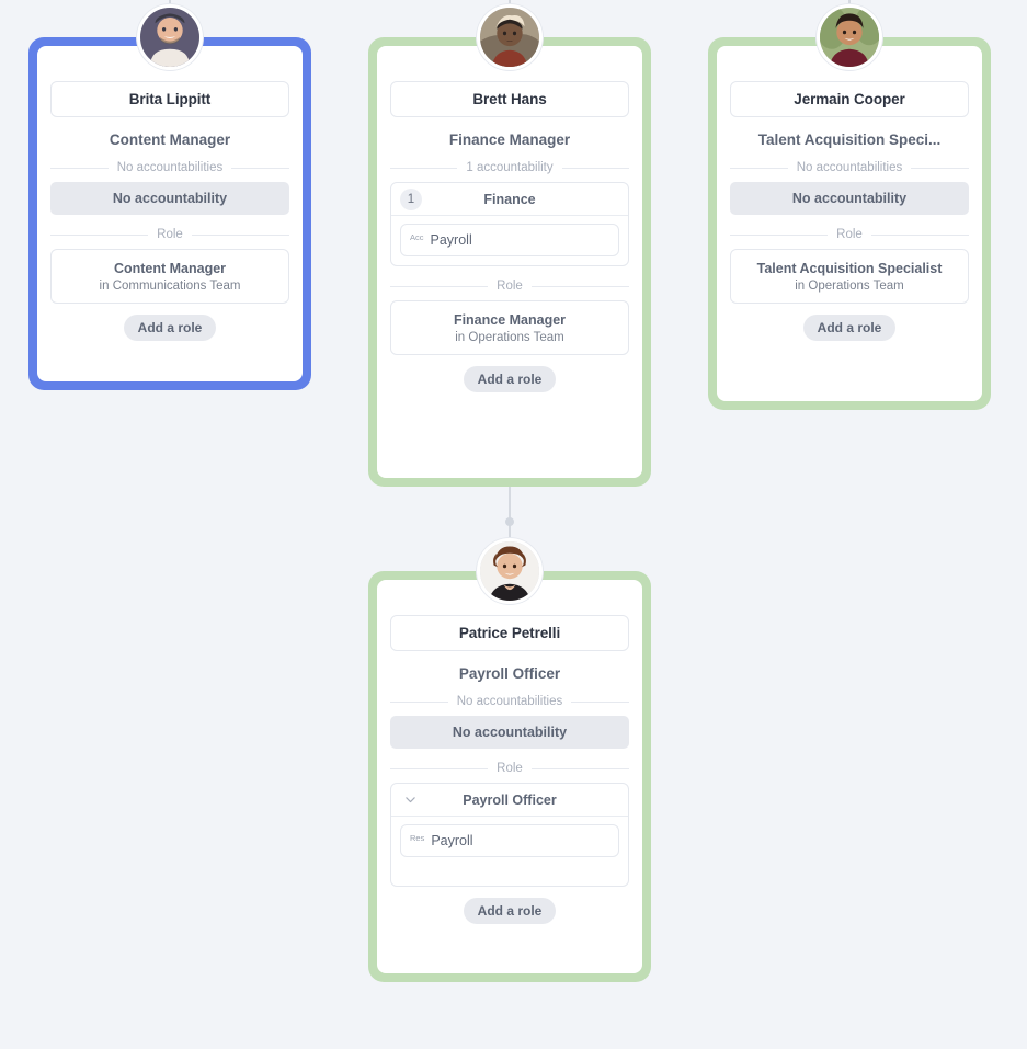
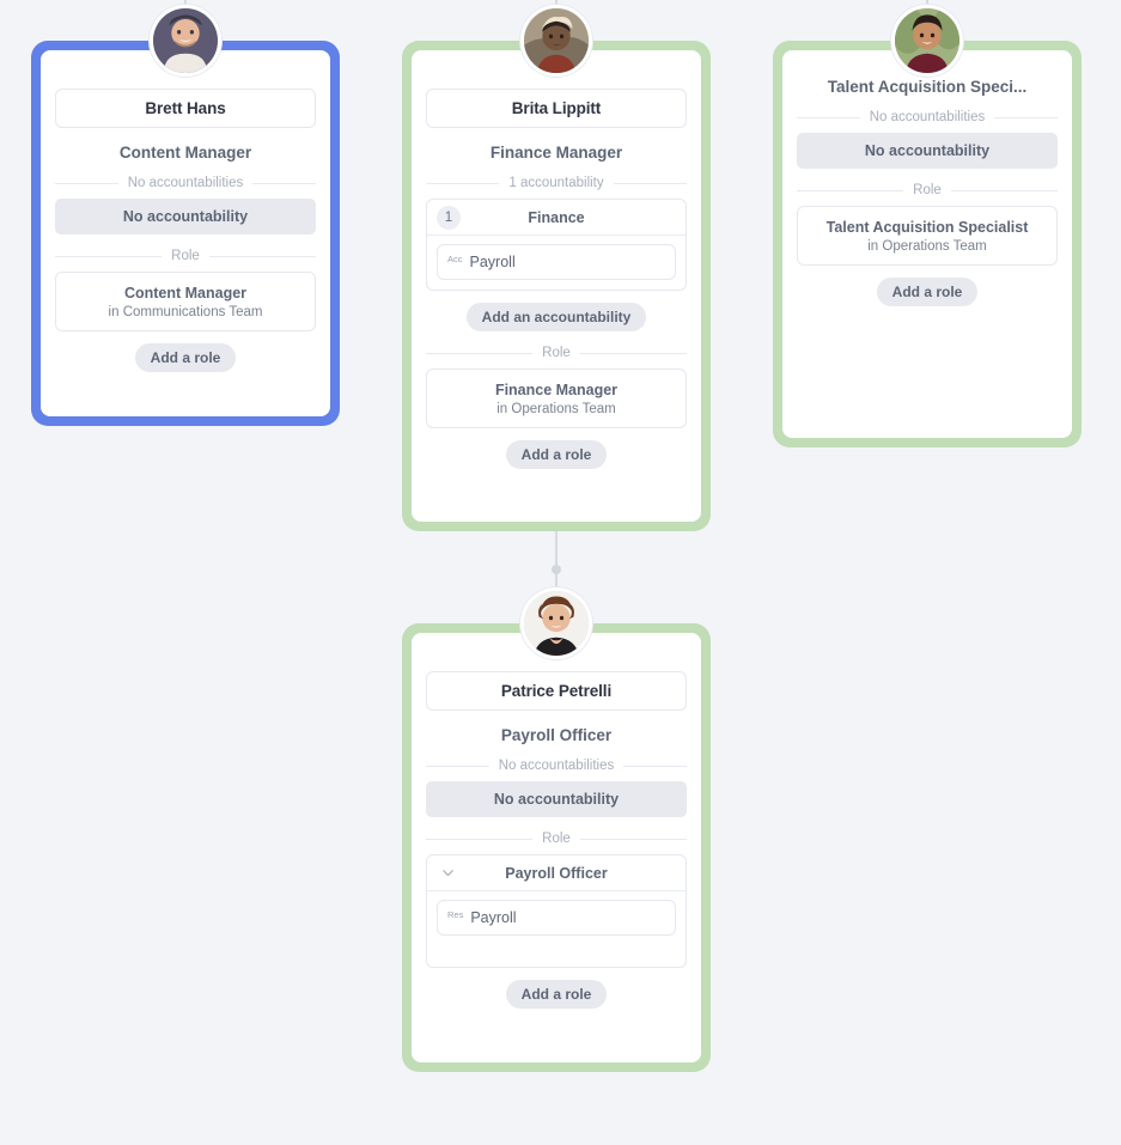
- Brita Lippitt
+ Brett Hans
  Content Manager
  No accountabilities
  No accountability
  Role
  Content Manager
  in Communications Team
  Add a role
- Brett Hans
+ Brita Lippitt
  Finance Manager
  1 accountability
  1
  Finance
  Acc
  Payroll
+ Add an accountability
  Role
  Finance Manager
  in Operations Team
  Add a role
- Jermain Cooper
  Talent Acquisition Speci...
  No accountabilities
  No accountability
  Role
  Talent Acquisition Specialist
  in Operations Team
  Add a role
  Patrice Petrelli
  Payroll Officer
  No accountabilities
  No accountability
  Role
  Payroll Officer
  Res
  Payroll
  Add a role
